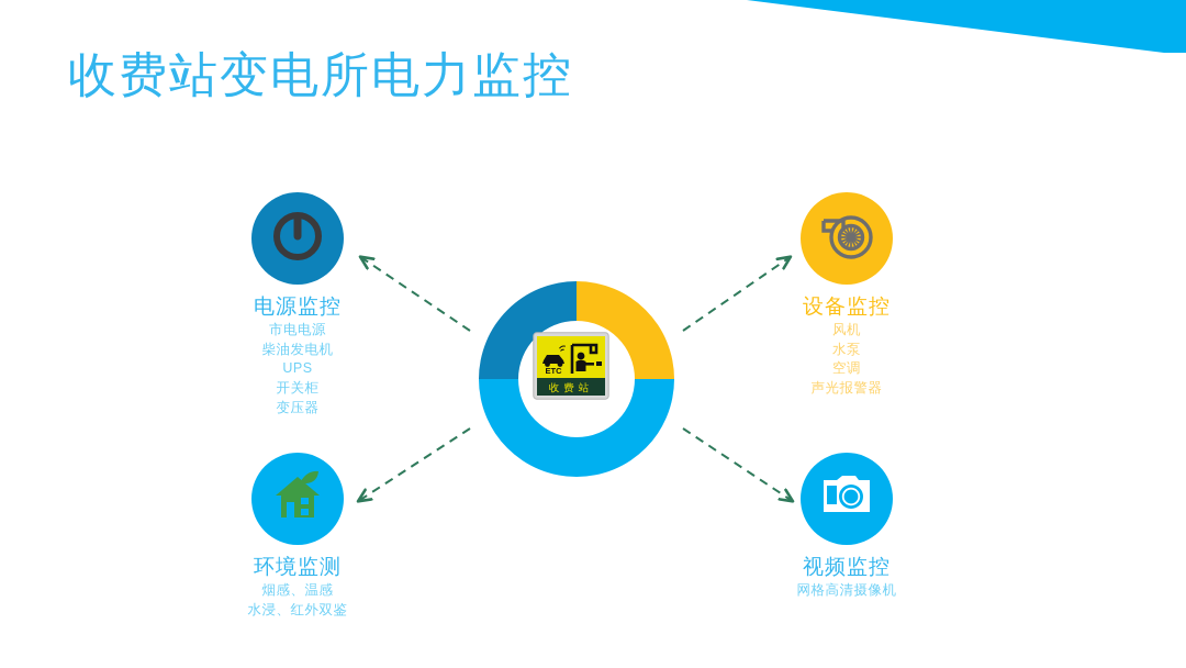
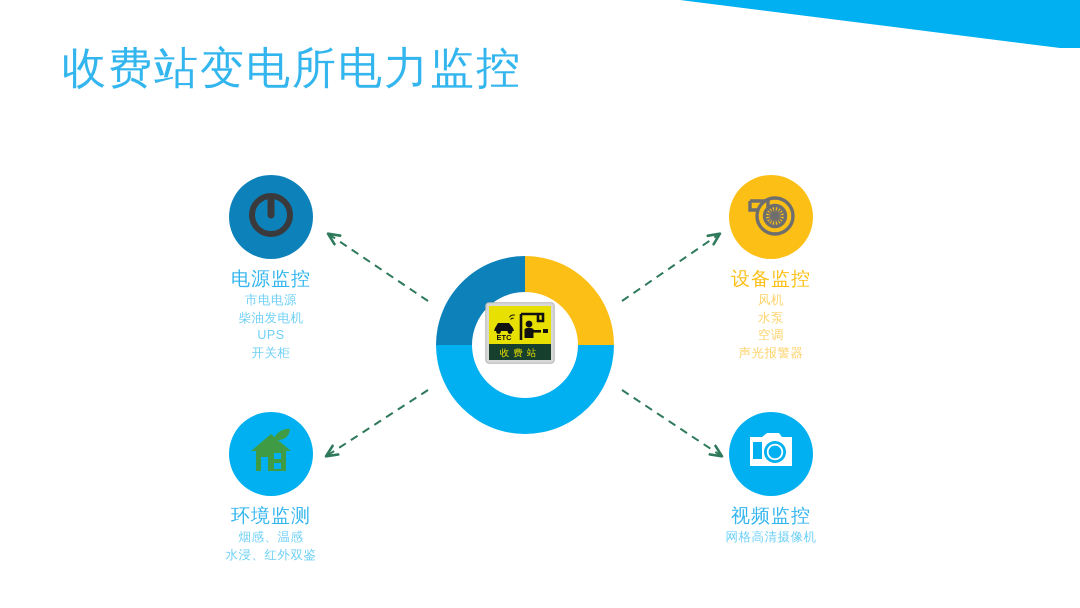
  收费站变电所电力监控
  ETC
  收费站
  电源监控
  市电电源
  柴油发电机
  UPS
  开关柜
- 变压器
  设备监控
  风机
  水泵
  空调
  声光报警器
  环境监测
  烟感、温感
  水浸、红外双鉴
  视频监控
  网格高清摄像机
